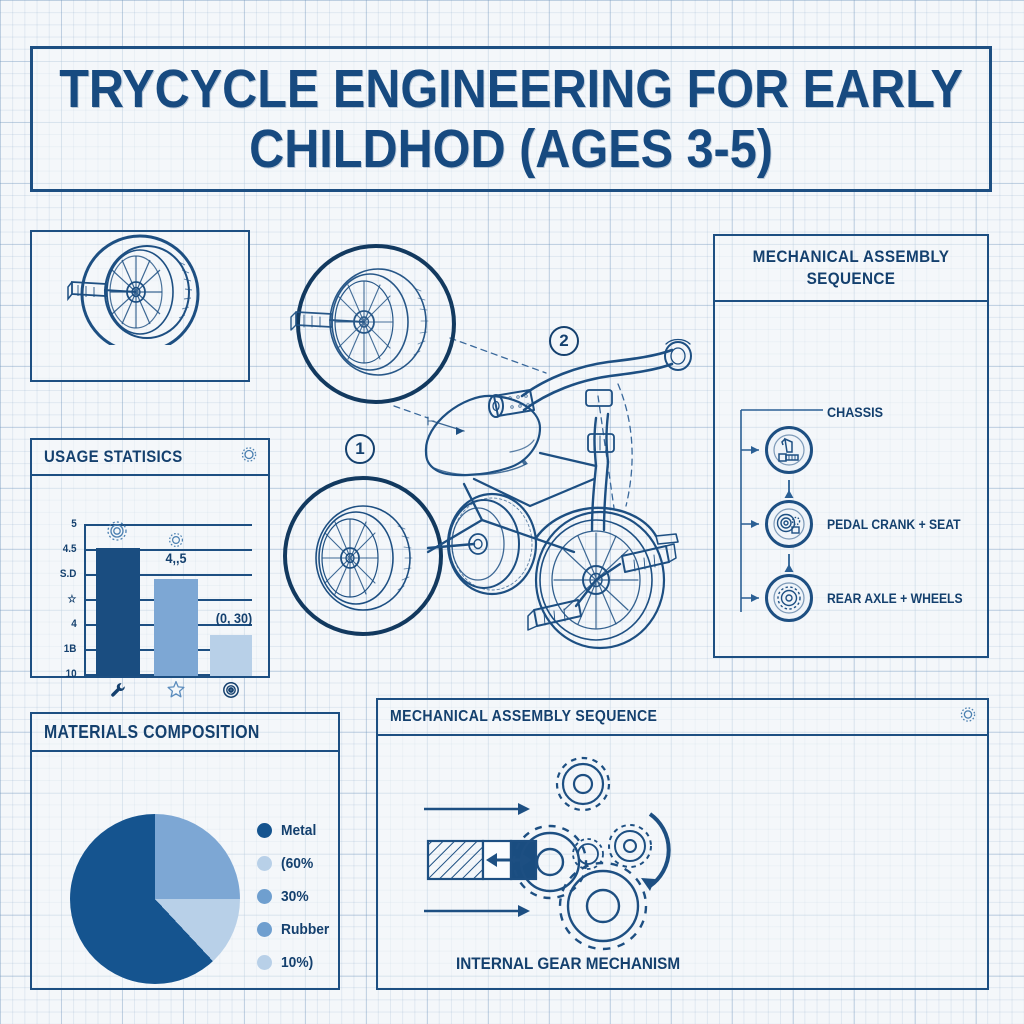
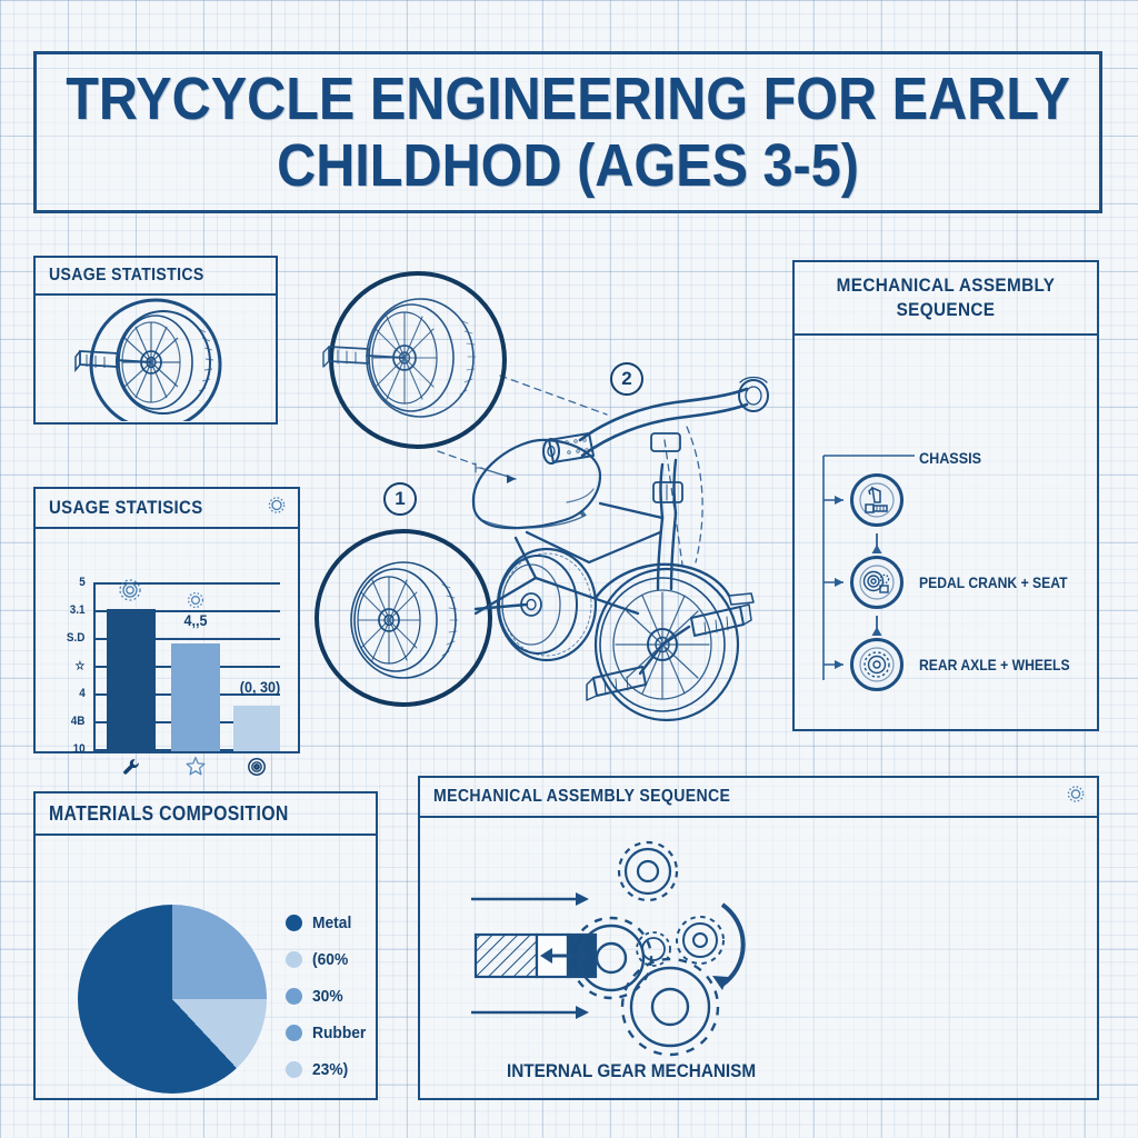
  TRYCYCLE ENGINEERING FOR EARLY
  CHILDHOD (AGES 3-5)
+ USAGE STATISTICS
  USAGE STATISICS
  5
- 4.5
+ 3.1
  S.D
  ☆
  4
- 1B
+ 4B
  10
  4,,5
  (0, 30)
  MATERIALS COMPOSITION
  Metal
  (60%
  30%
  Rubber
- 10%)
+ 23%)
  MECHANICAL ASSEMBLY SEQUENCE
  CHASSIS
  PEDAL CRANK + SEAT
  REAR AXLE + WHEELS
  MECHANICAL ASSEMBLY SEQUENCE
  INTERNAL GEAR MECHANISM
  1
  2
